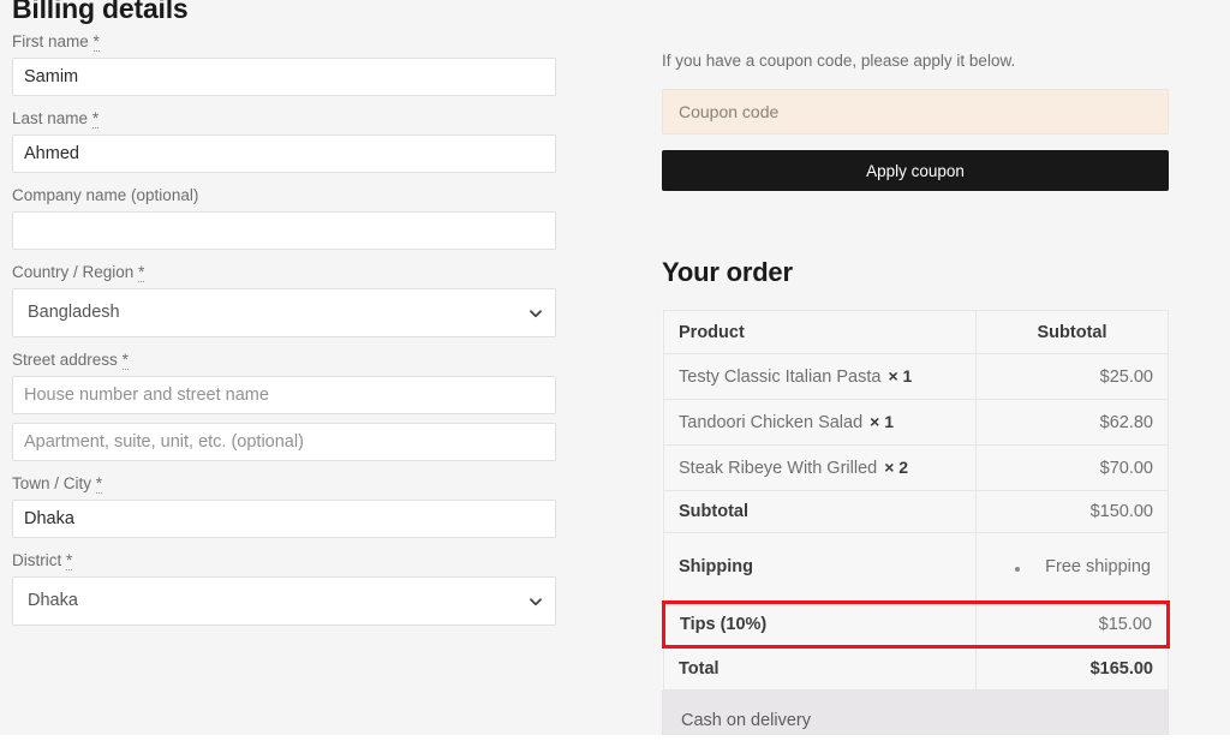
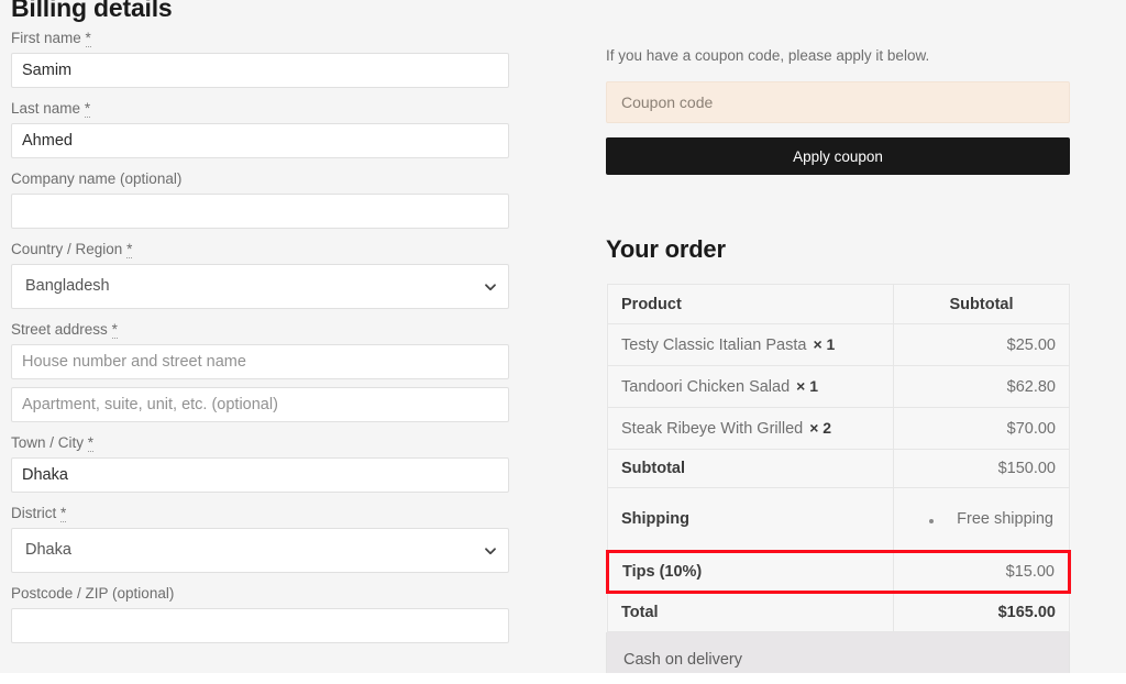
  Billing details
  First name *
  Samim
  Last name *
  Ahmed
  Company name (optional)
  Country / Region *
  Bangladesh
  Street address *
  House number and street name
  Apartment, suite, unit, etc. (optional)
  Town / City *
  Dhaka
  District *
  Dhaka
+ Postcode / ZIP (optional)
  If you have a coupon code, please apply it below.
  Coupon code
  Apply coupon
  Your order
  Product	Subtotal
  Testy Classic Italian Pasta × 1	$25.00
  Tandoori Chicken Salad × 1	$62.80
  Steak Ribeye With Grilled × 2	$70.00
  Subtotal	$150.00
  Shipping	Free shipping
  Tips (10%)	$15.00
  Total	$165.00
  Cash on delivery
